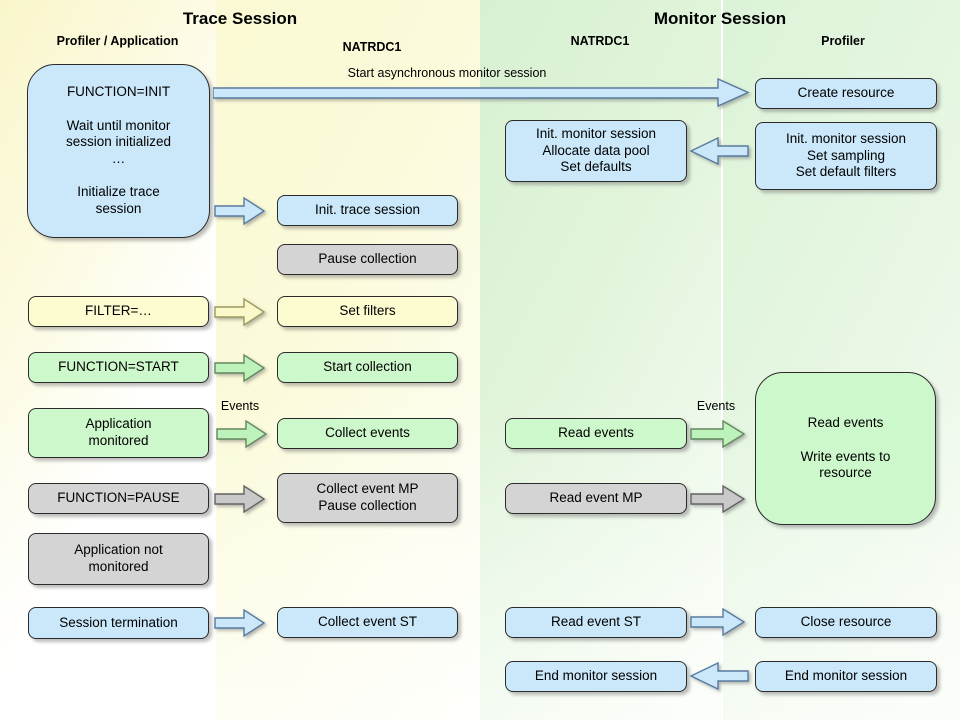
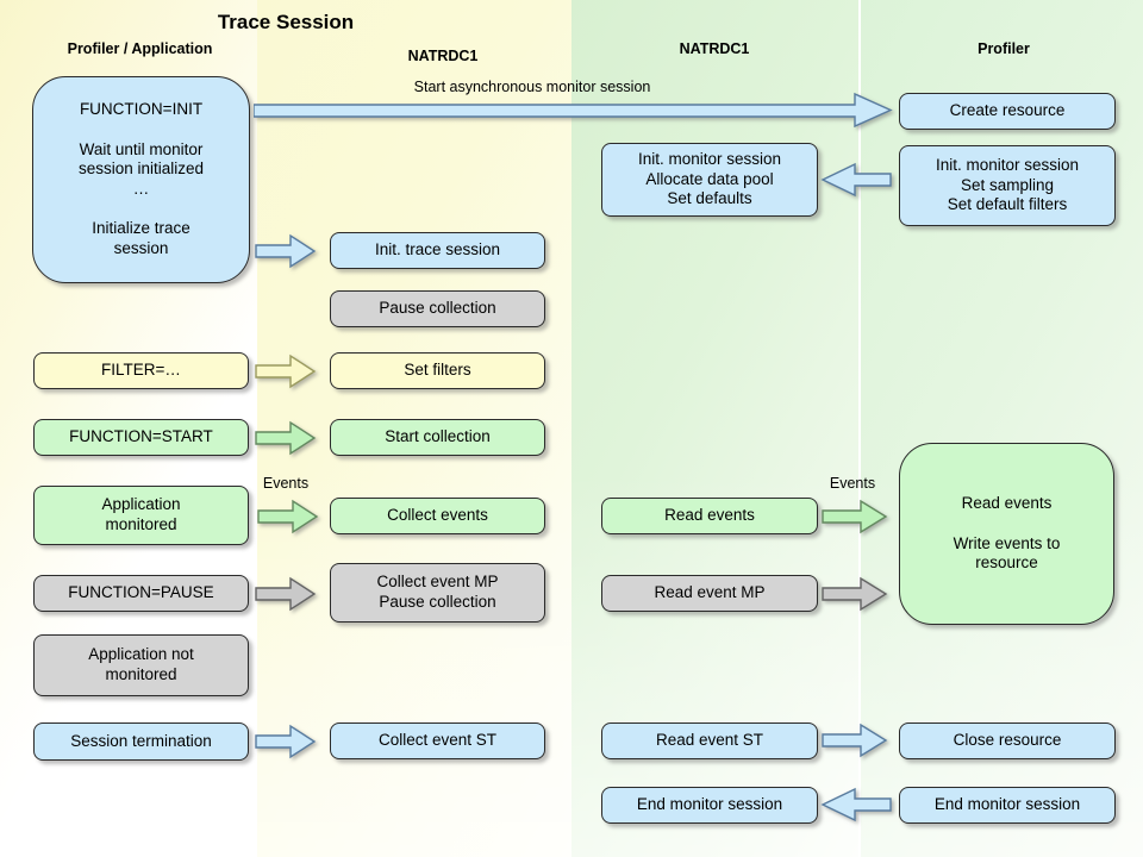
  Trace Session
- Monitor Session
  Profiler / Application
  NATRDC1
  NATRDC1
  Profiler
  Start asynchronous monitor session
  Events
  Events
  FUNCTION=INIT
  Wait until monitor
  session initialized
  …
  Initialize trace
  session
  Init. trace session
  Pause collection
  FILTER=…
  Set filters
  FUNCTION=START
  Start collection
  Application
  monitored
  Collect events
  FUNCTION=PAUSE
  Collect event MP
  Pause collection
  Application not
  monitored
  Session termination
  Collect event ST
  Create resource
  Init. monitor session
  Allocate data pool
  Set defaults
  Init. monitor session
  Set sampling
  Set default filters
  Read events
  Read events
  Write events to
  resource
  Read event MP
  Read event ST
  Close resource
  End monitor session
  End monitor session
